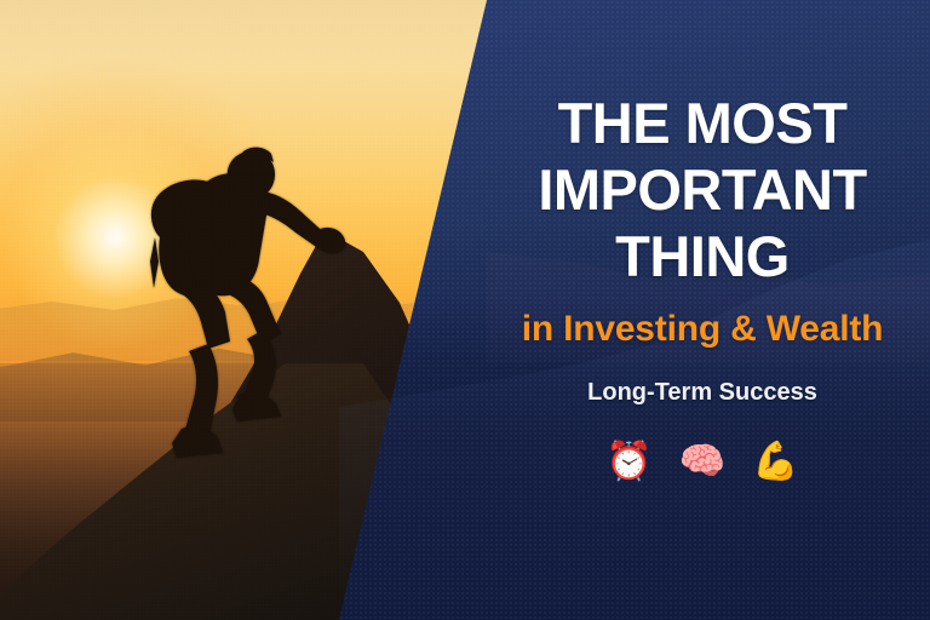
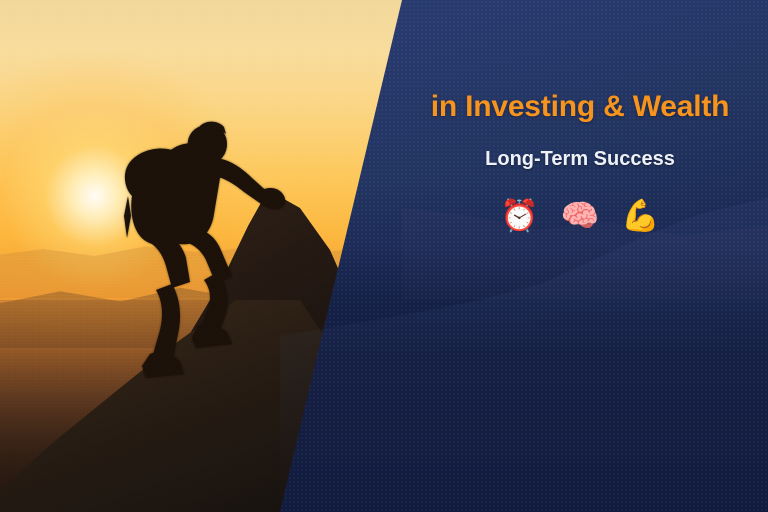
- THE MOST
- IMPORTANT
- THING
  in Investing & Wealth
  Long-Term Success
  ⏰
  🧠
  💪
